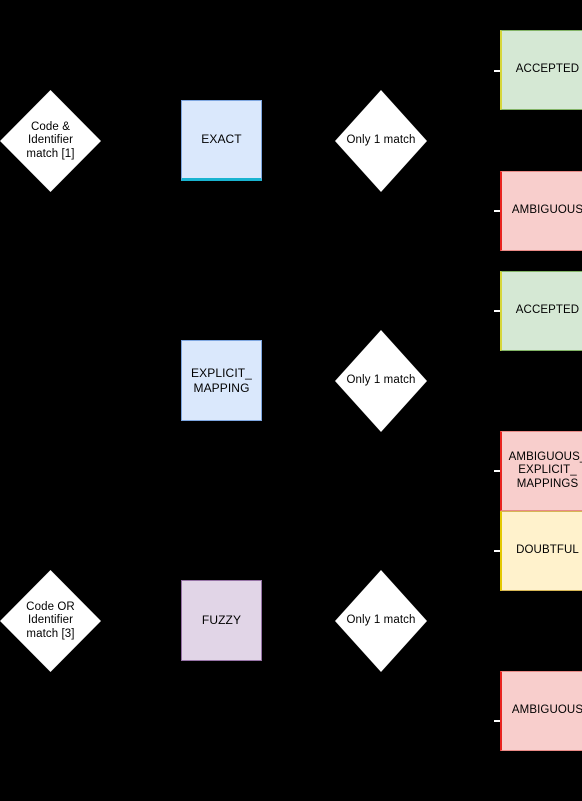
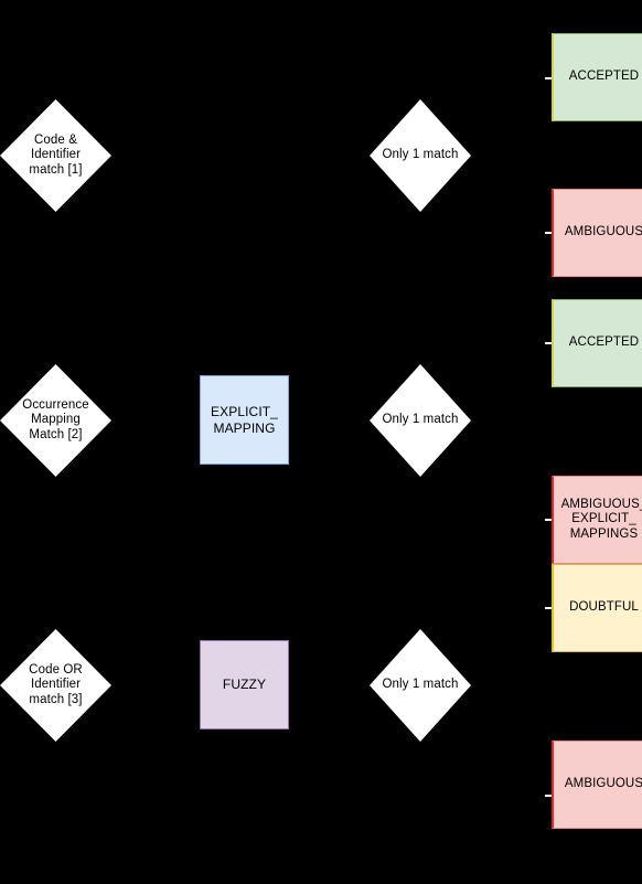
  Code &
  Identifier
  match [1]
+ Occurrence
+ Mapping
+ Match [2]
  Code OR
  Identifier
  match [3]
- EXACT
  EXPLICIT_
  MAPPING
  FUZZY
  Only 1 match
  Only 1 match
  Only 1 match
  ACCEPTED
  AMBIGUOUS
  ACCEPTED
  AMBIGUOUS
  EXPLICIT_
  MAPPINGS
  DOUBTFUL
  AMBIGUOUS
